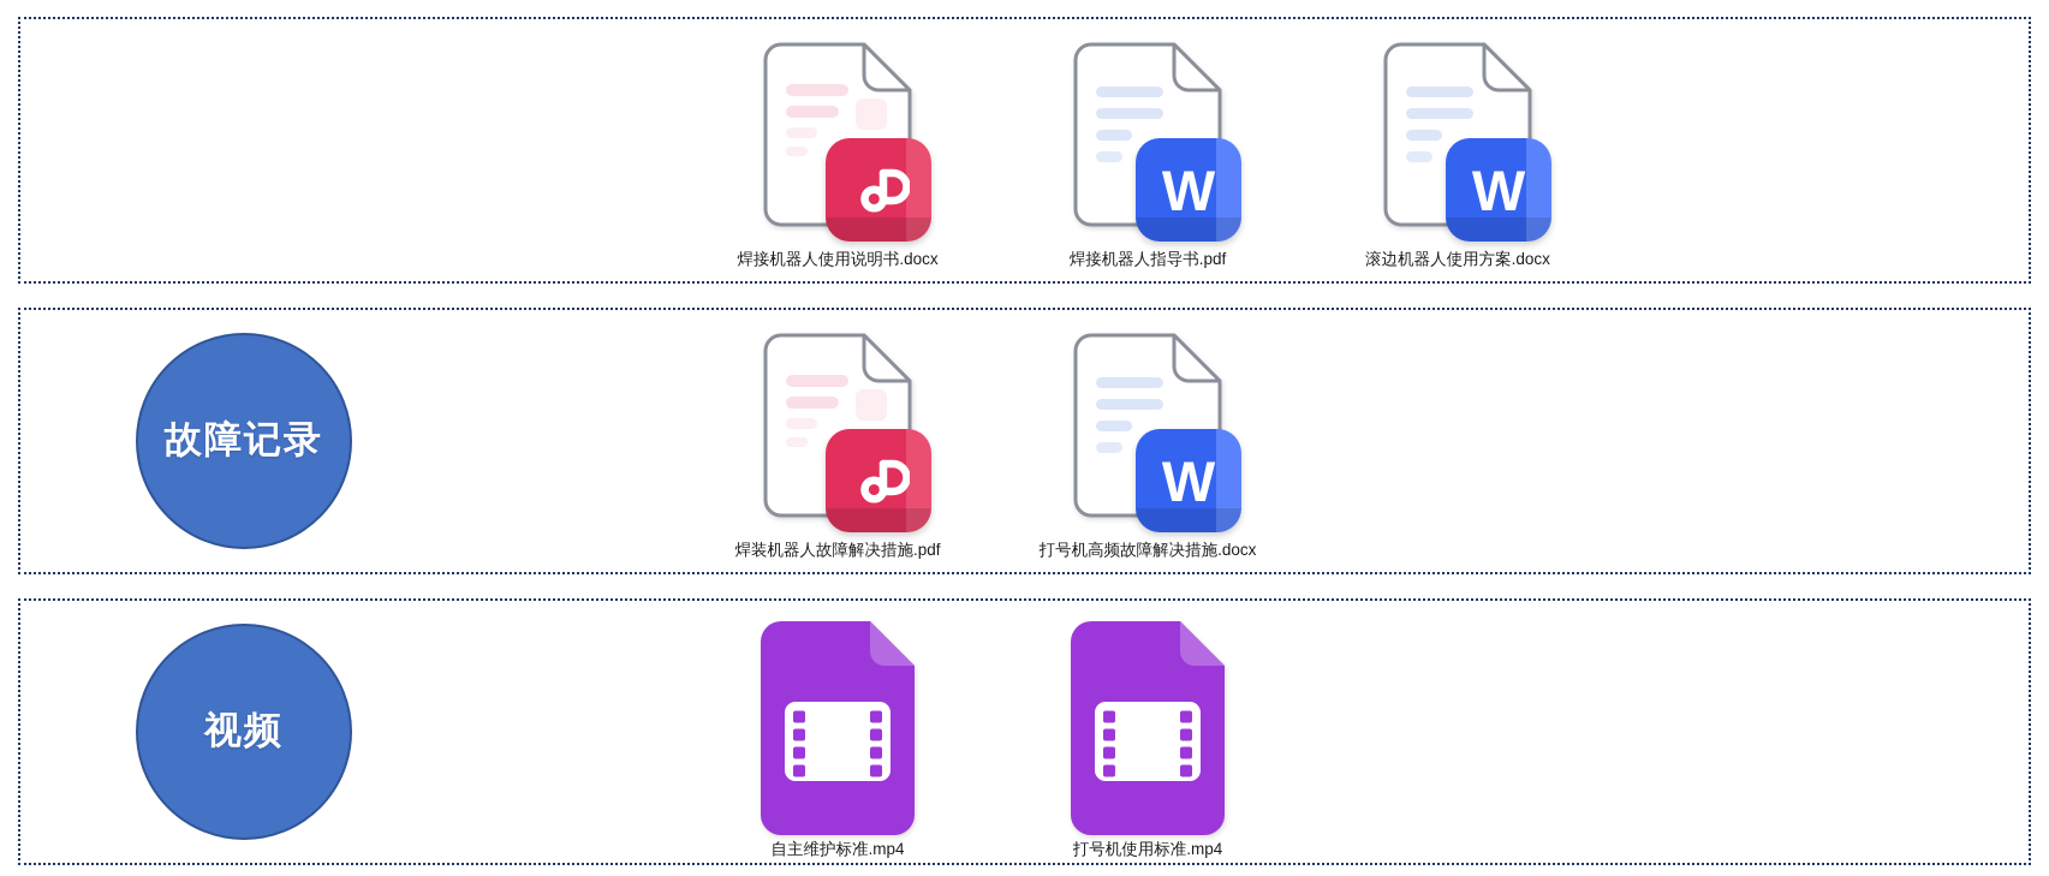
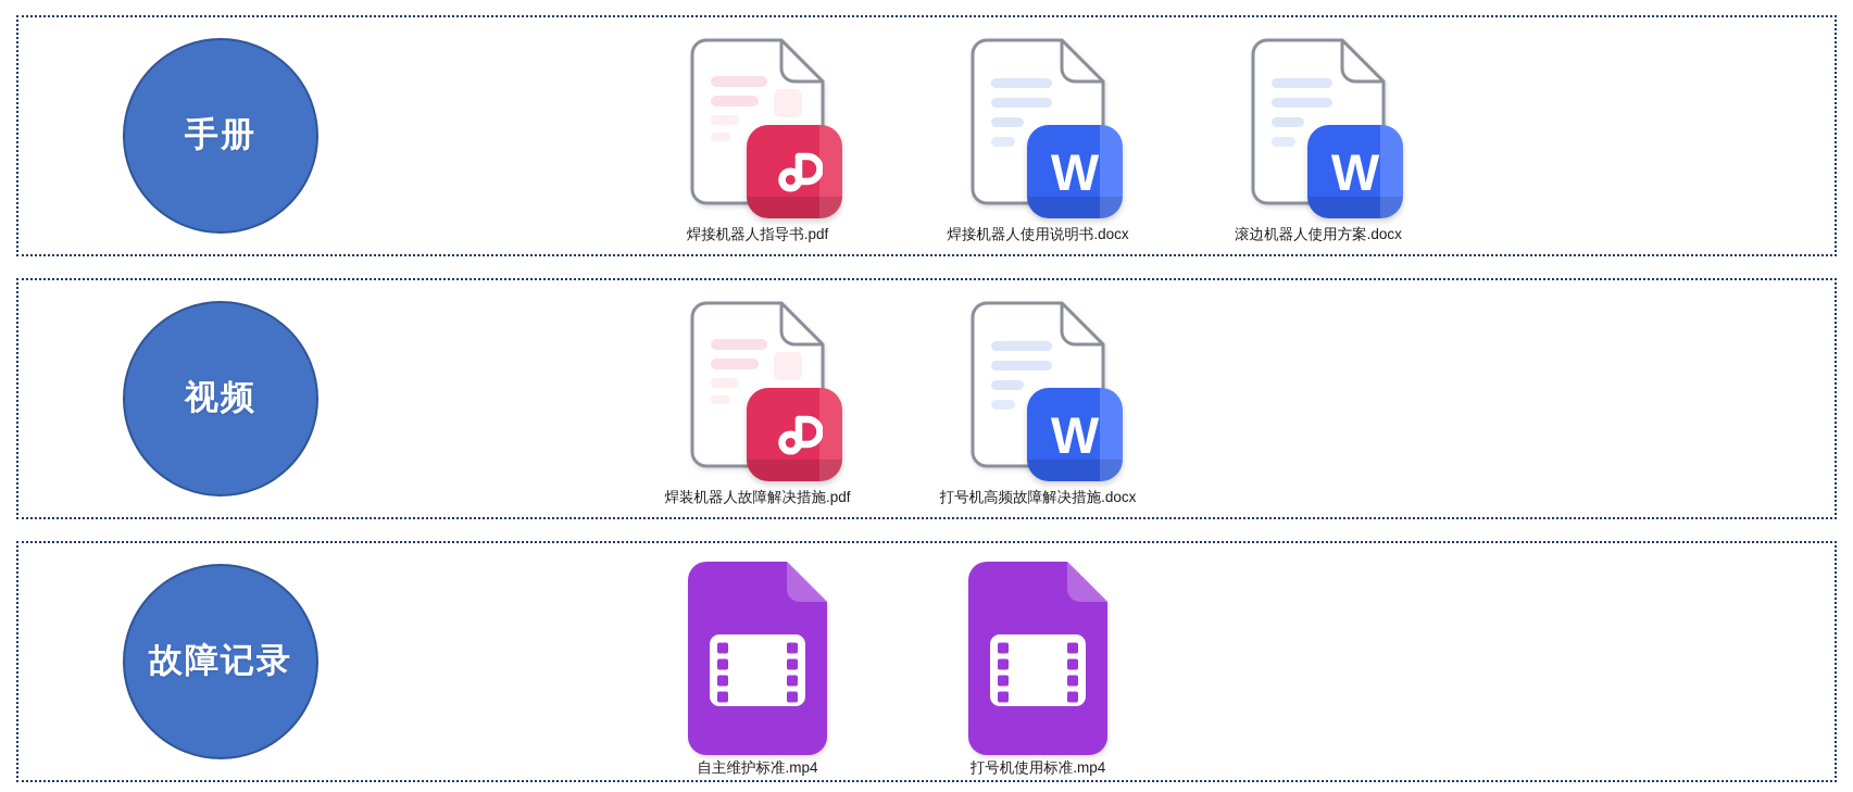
+ 手册
- 焊接机器人使用说明书.docx
+ 焊接机器人指导书.pdf
  W
- 焊接机器人指导书.pdf
+ 焊接机器人使用说明书.docx
  W
  滚边机器人使用方案.docx
- 故障记录
+ 视频
  焊装机器人故障解决措施.pdf
  W
  打号机高频故障解决措施.docx
- 视频
+ 故障记录
  自主维护标准.mp4
  打号机使用标准.mp4
